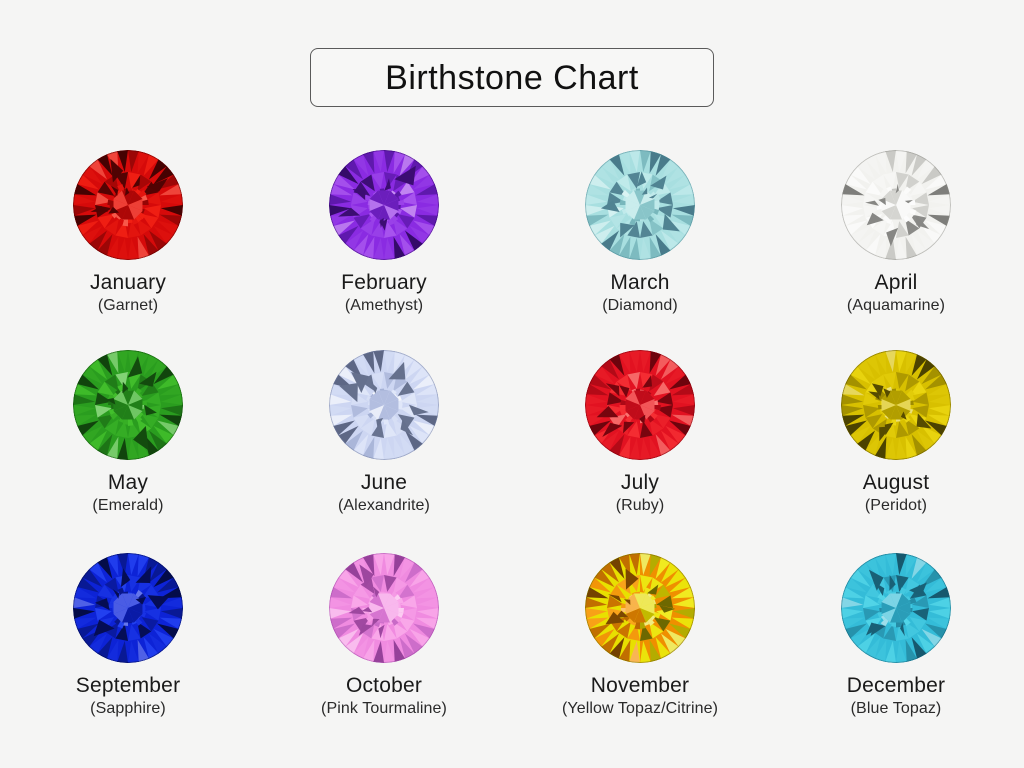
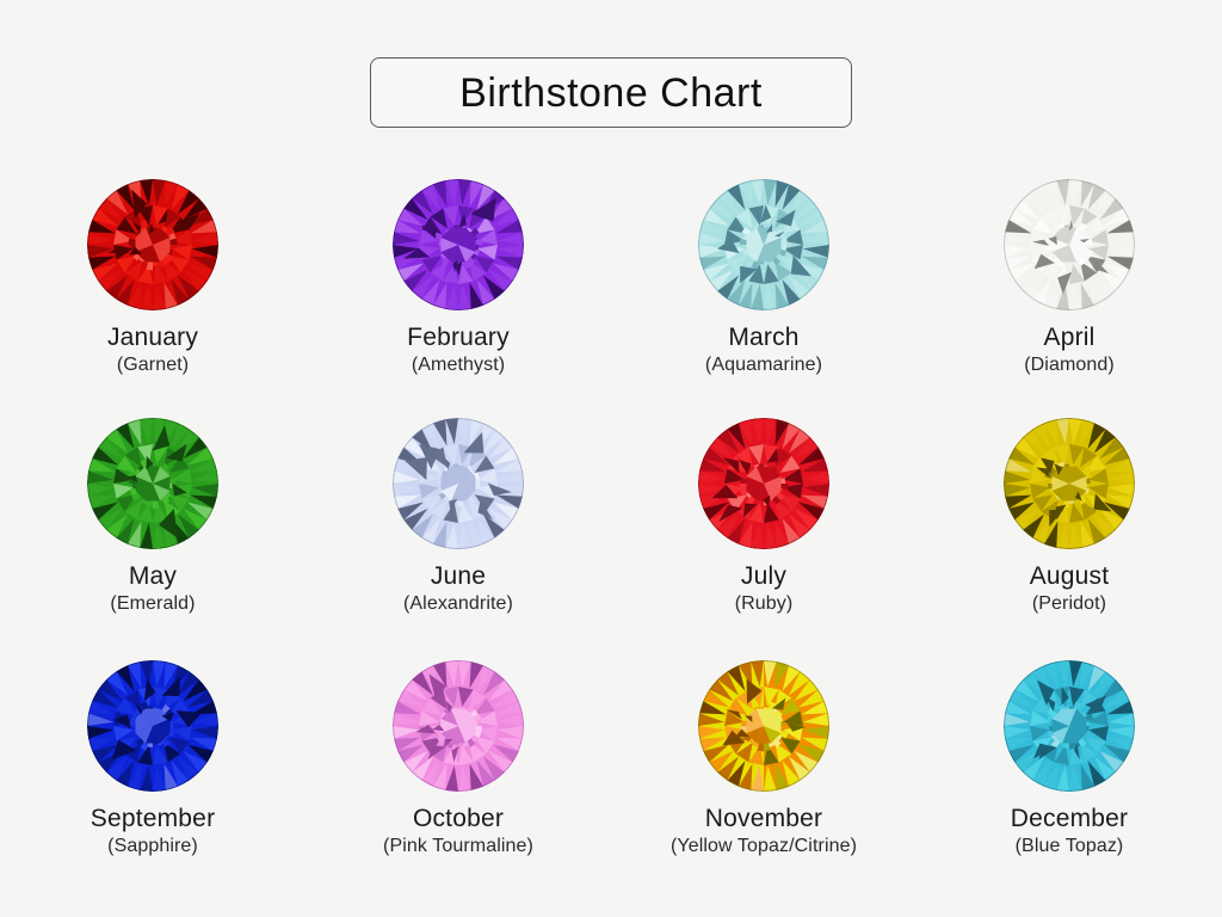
  Birthstone Chart
  January
  (Garnet)
  February
  (Amethyst)
  March
- (Diamond)
+ (Aquamarine)
  April
- (Aquamarine)
+ (Diamond)
  May
  (Emerald)
  June
  (Alexandrite)
  July
  (Ruby)
  August
  (Peridot)
  September
  (Sapphire)
  October
  (Pink Tourmaline)
  November
  (Yellow Topaz/Citrine)
  December
  (Blue Topaz)
